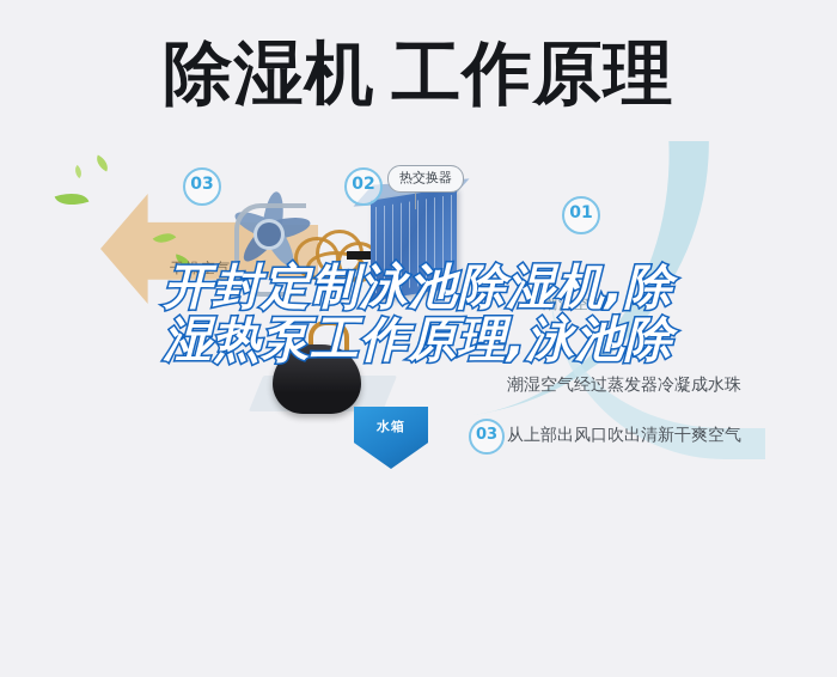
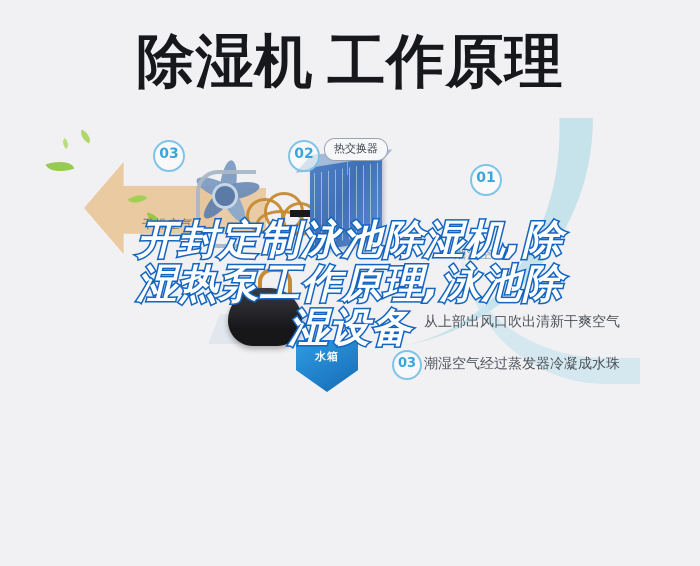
  除湿机 工作原理
  水箱
  03
  02
  01
  热交换器
  干燥空气
  潮湿空气
- 潮湿空气经过蒸发器冷凝成水珠
+ 从上部出风口吹出清新干爽空气
  03
- 从上部出风口吹出清新干爽空气
+ 潮湿空气经过蒸发器冷凝成水珠
  开封定制泳池除湿机,除
  湿热泵工作原理,泳池除
+ 湿设备
